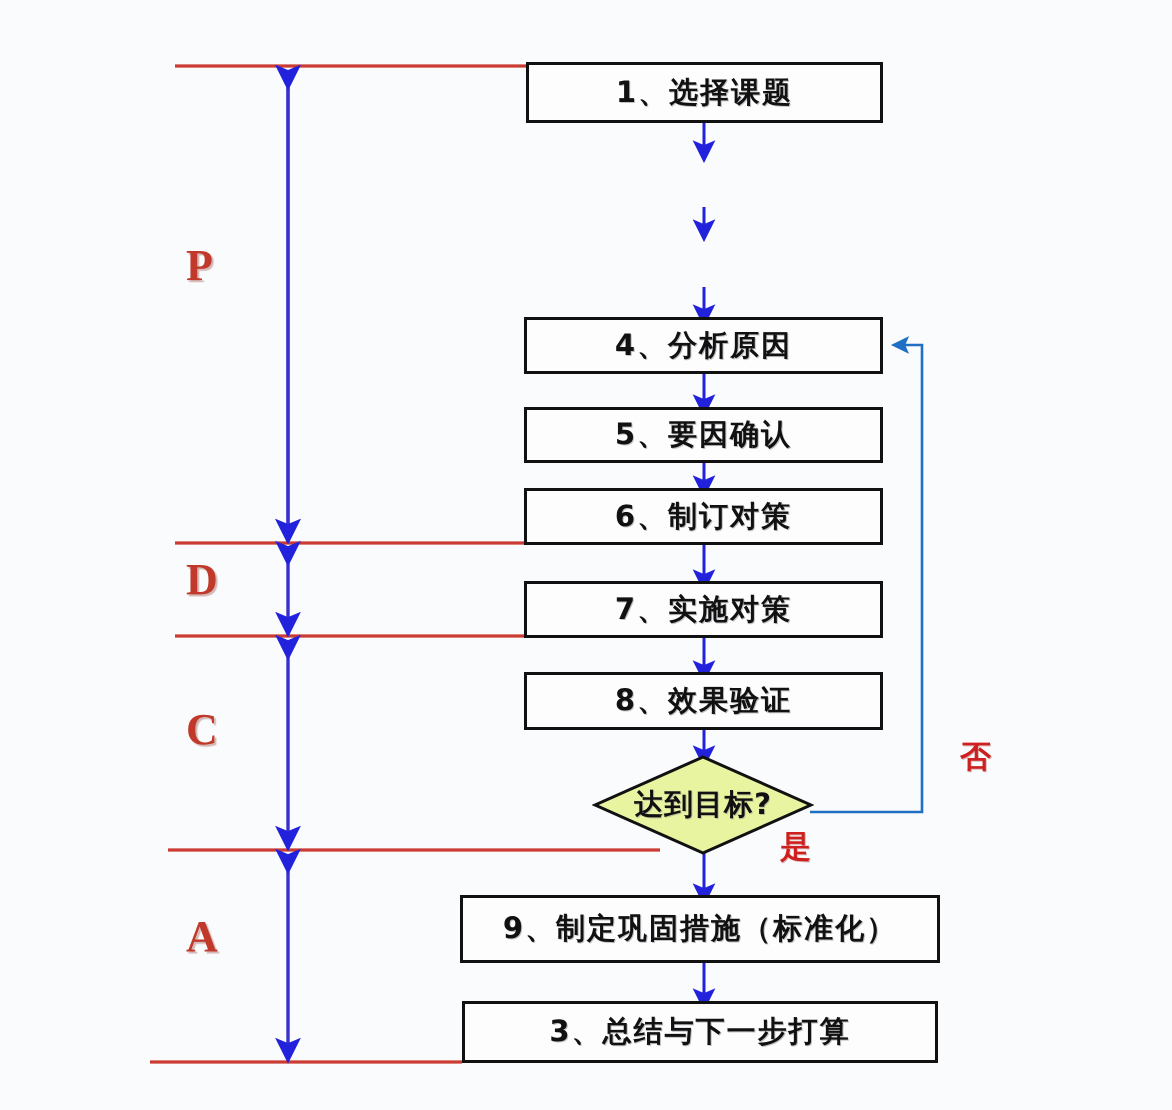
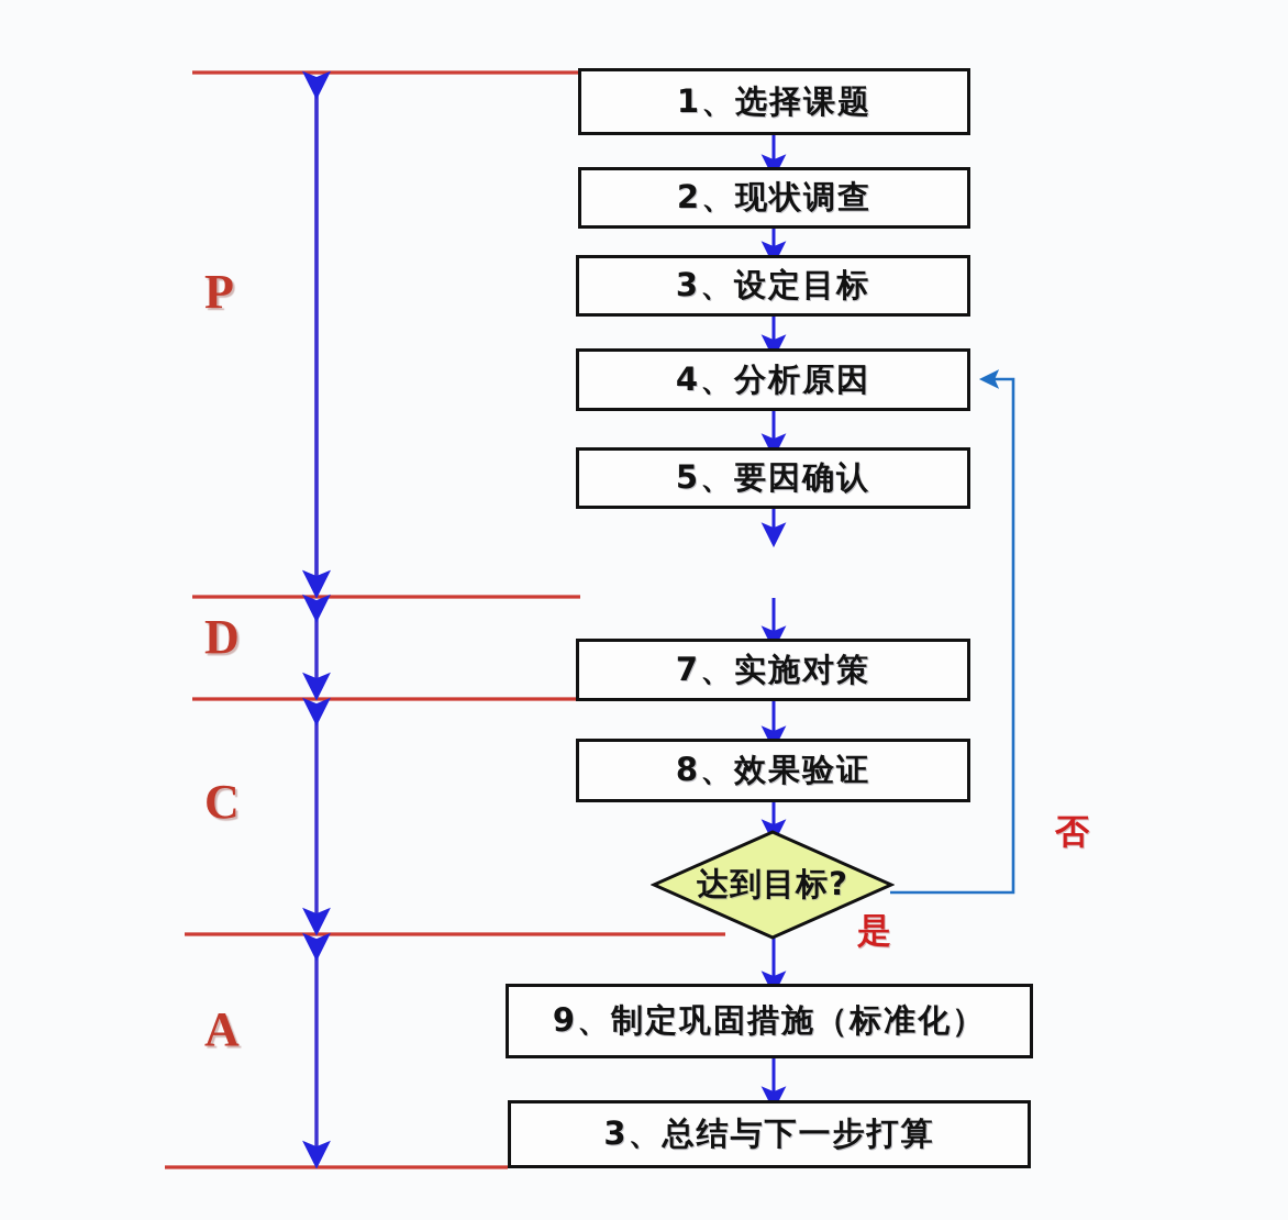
  P
  D
  C
  A
  1、选择课题
+ 2、现状调查
+ 3、设定目标
  4、分析原因
  5、要因确认
- 6、制订对策
  7、实施对策
  8、效果验证
  9、制定巩固措施（标准化）
  3、总结与下一步打算
  达到目标?
  否
  是
